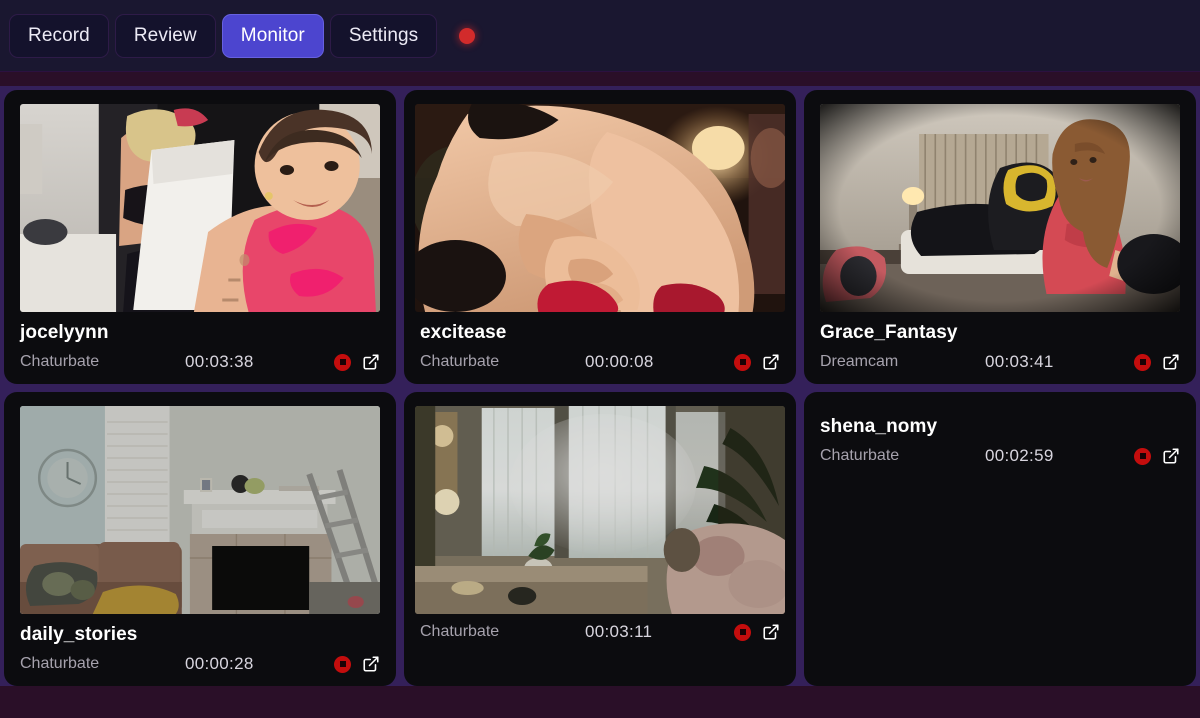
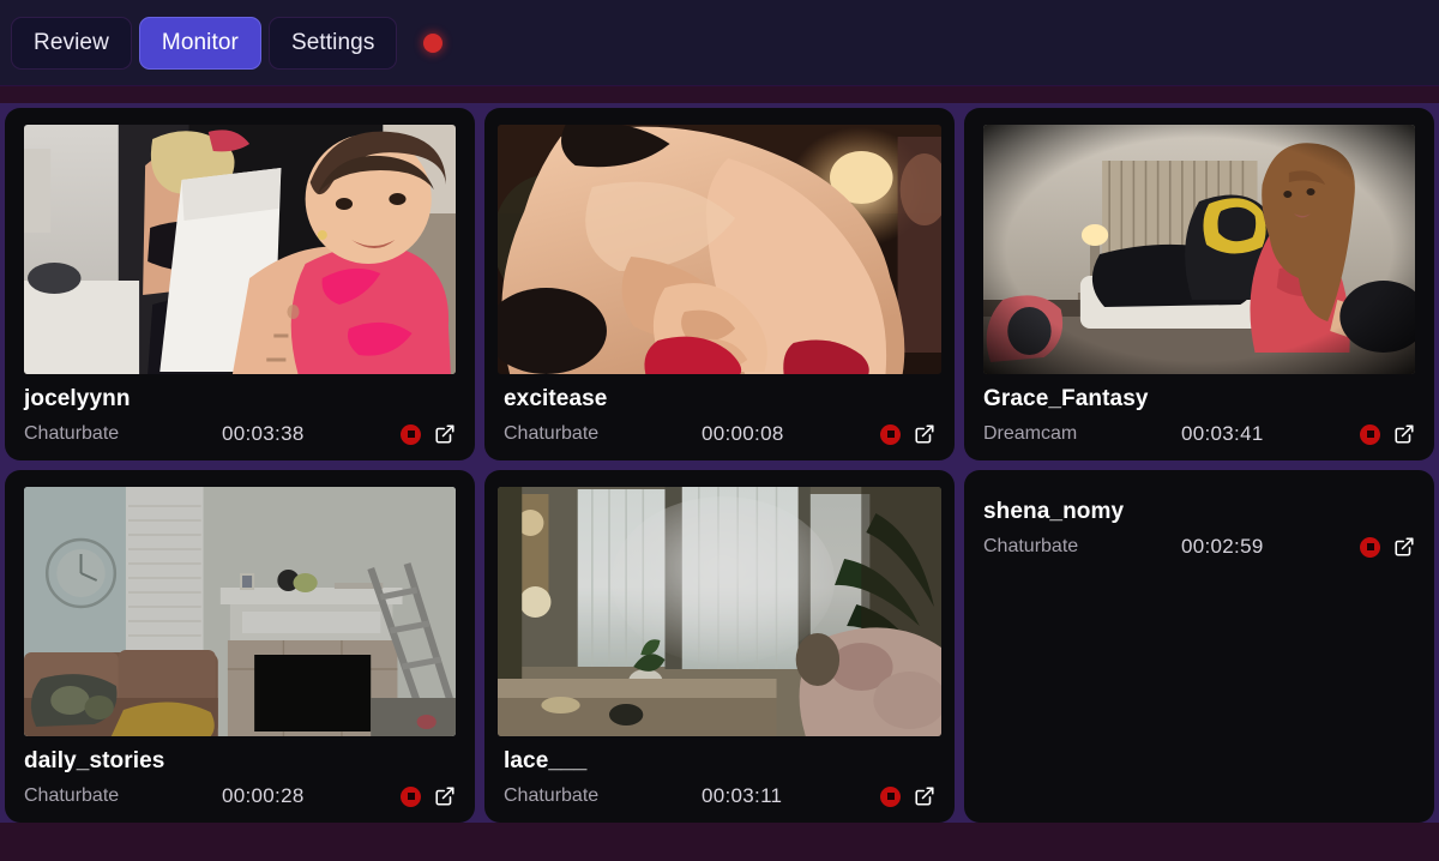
- Record
  Review
  Monitor
  Settings
  jocelyynn
  Chaturbate
  00:03:38
  excitease
  Chaturbate
  00:00:08
  Grace_Fantasy
  Dreamcam
  00:03:41
  daily_stories
  Chaturbate
  00:00:28
+ lace___
  Chaturbate
  00:03:11
  shena_nomy
  Chaturbate
  00:02:59
